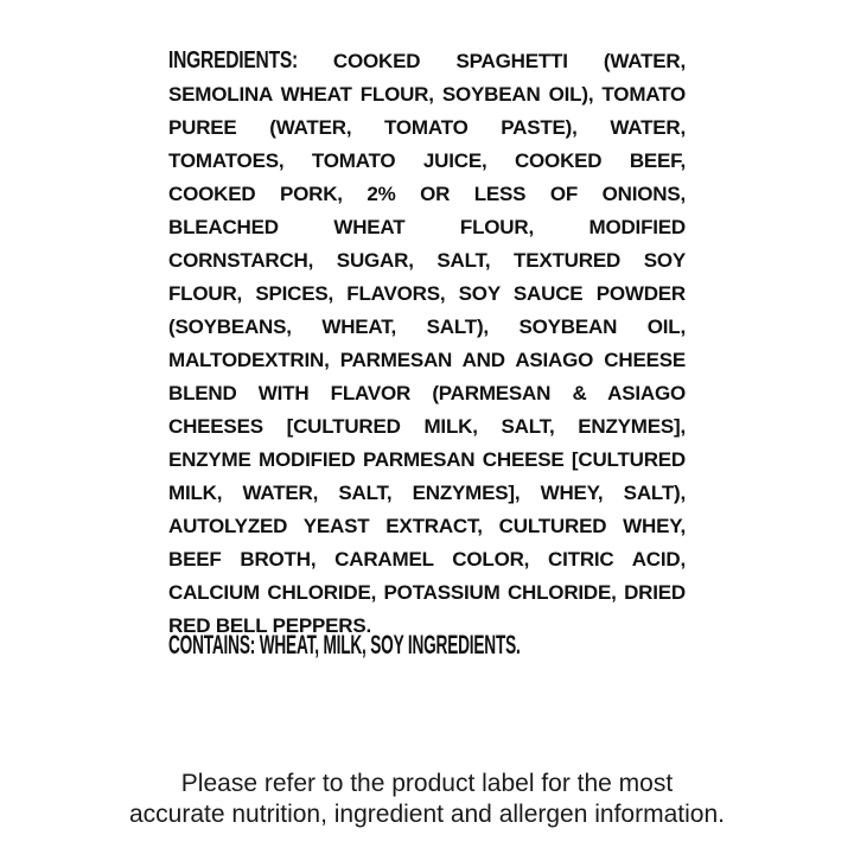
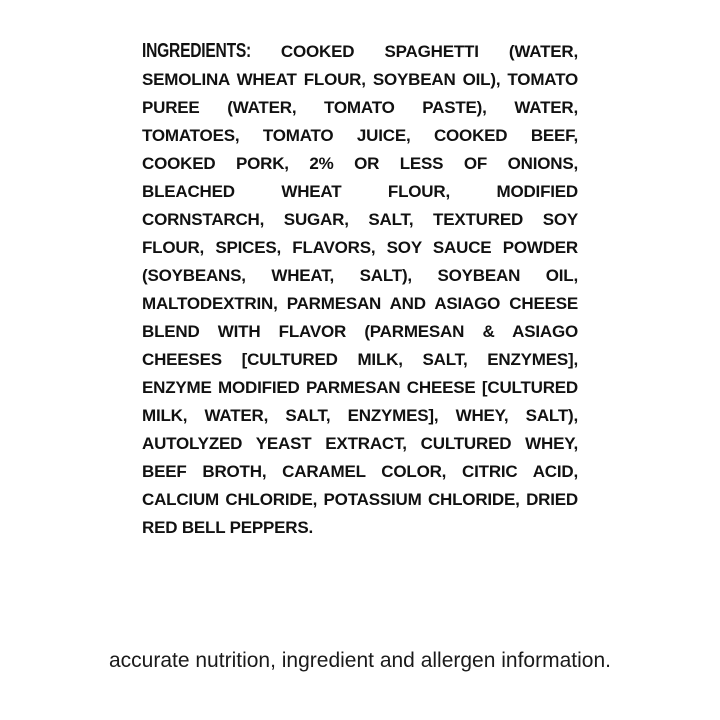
  INGREDIENTS: COOKED SPAGHETTI (WATER, SEMOLINA WHEAT FLOUR, SOYBEAN OIL), TOMATO PUREE (WATER, TOMATO PASTE), WATER, TOMATOES, TOMATO JUICE, COOKED BEEF, COOKED PORK, 2% OR LESS OF ONIONS, BLEACHED WHEAT FLOUR, MODIFIED CORNSTARCH, SUGAR, SALT, TEXTURED SOY FLOUR, SPICES, FLAVORS, SOY SAUCE POWDER (SOYBEANS, WHEAT, SALT), SOYBEAN OIL, MALTODEXTRIN, PARMESAN AND ASIAGO CHEESE BLEND WITH FLAVOR (PARMESAN & ASIAGO CHEESES [CULTURED MILK, SALT, ENZYMES], ENZYME MODIFIED PARMESAN CHEESE [CULTURED MILK, WATER, SALT, ENZYMES], WHEY, SALT), AUTOLYZED YEAST EXTRACT, CULTURED WHEY, BEEF BROTH, CARAMEL COLOR, CITRIC ACID, CALCIUM CHLORIDE, POTASSIUM CHLORIDE, DRIED RED BELL PEPPERS.
- CONTAINS: WHEAT, MILK, SOY INGREDIENTS.
- Please refer to the product label for the most
  accurate nutrition, ingredient and allergen information.
